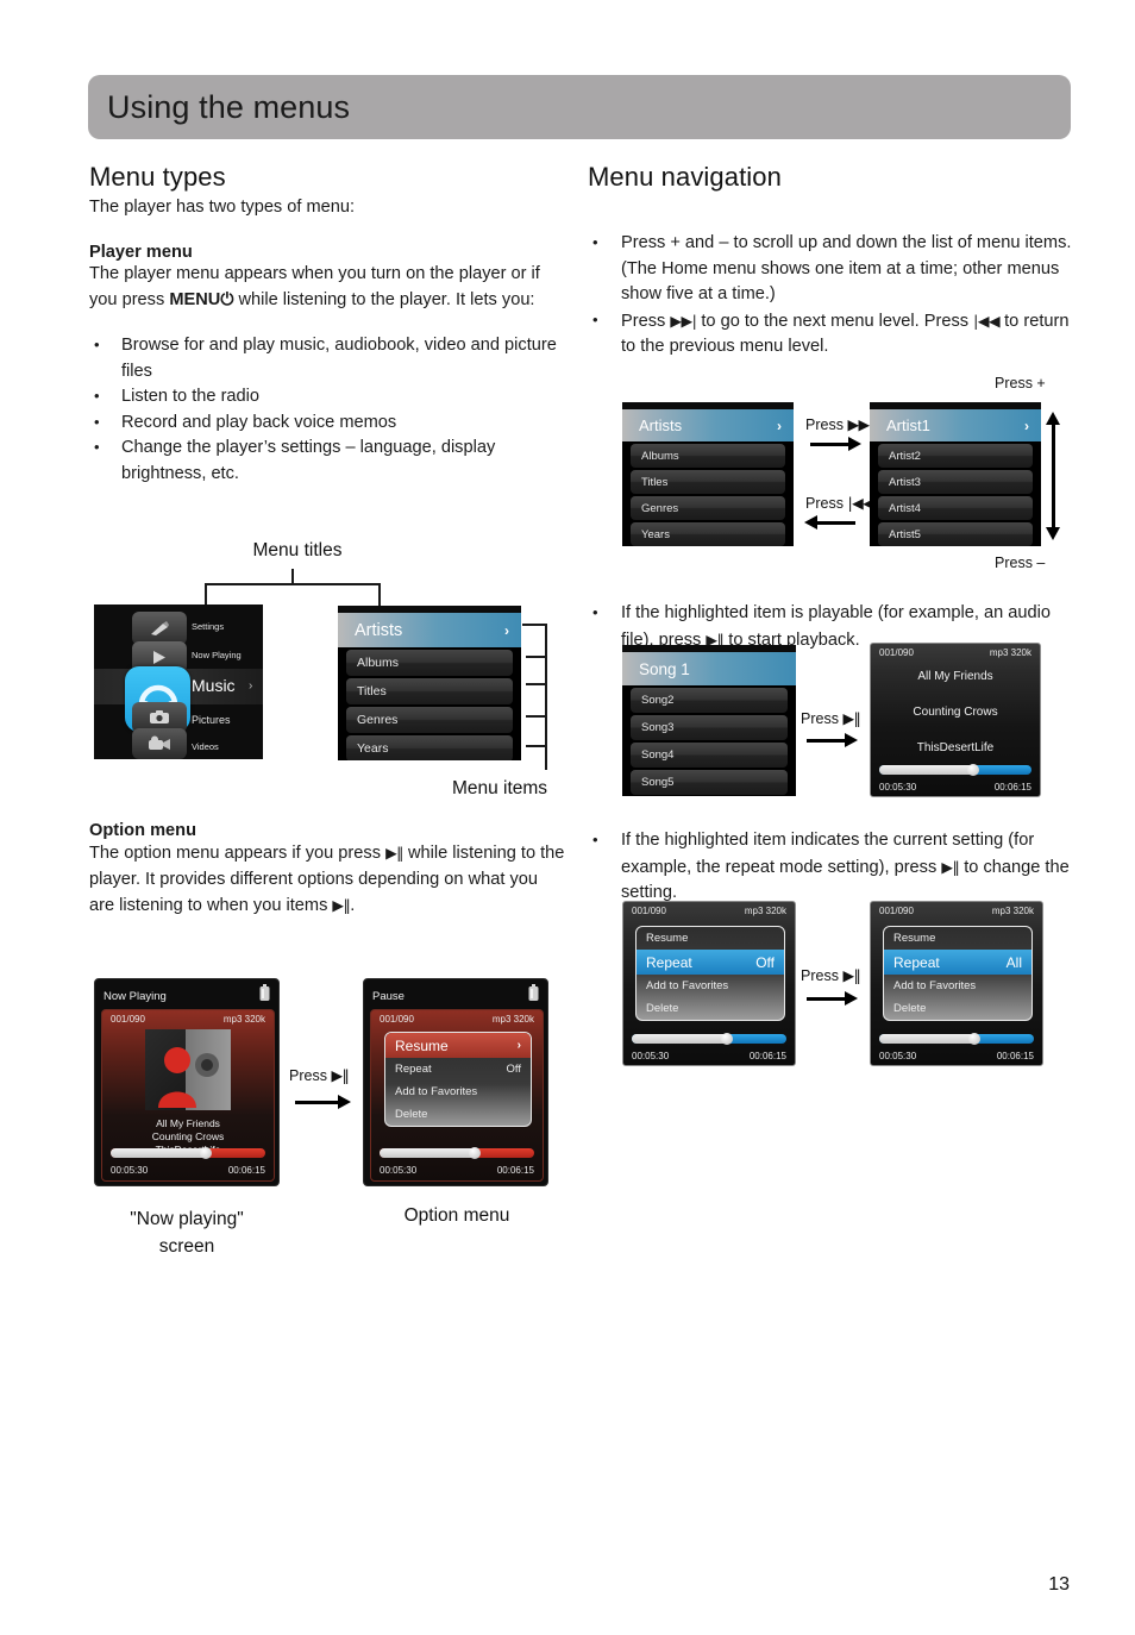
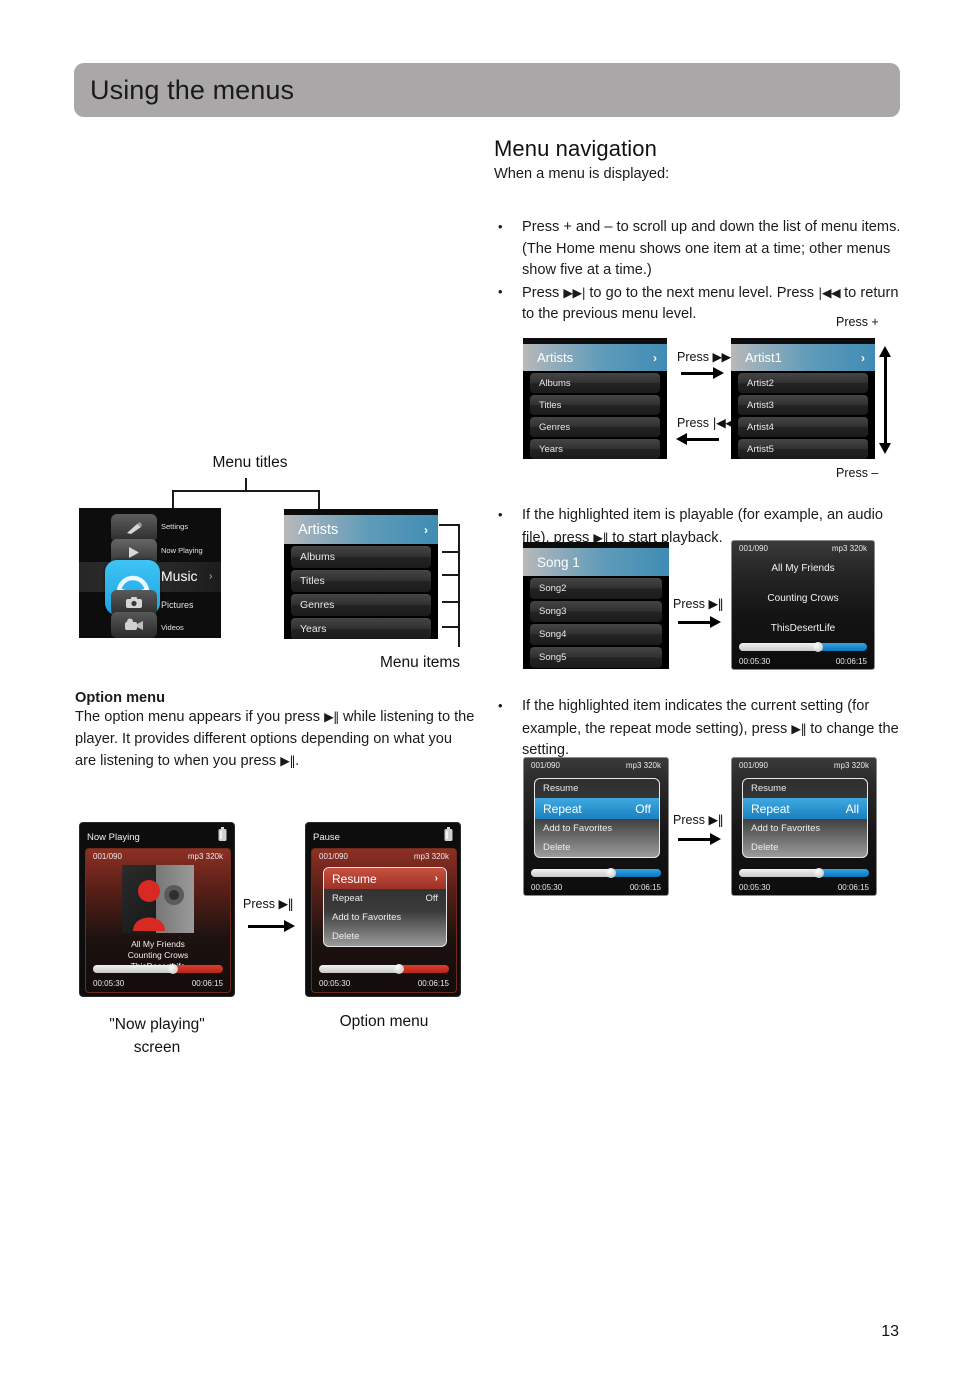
  Using the menus
- Menu types
- The player has two types of menu:
- Player menu
- The player menu appears when you turn on the player or if you press MENU⏻ while listening to the player. It lets you:
- Browse for and play music, audiobook, video and picture files
- Listen to the radio
- Record and play back voice memos
- Change the player’s settings – language, display brightness, etc.
  Menu titles
  Settings
  Now Playing
  Music
  ›
  Pictures
  Videos
  Artists
  ›
  Albums
  Titles
  Genres
  Years
  Menu items
  Option menu
- The option menu appears if you press ▶‖ while listening to the player. It provides different options depending on what you are listening to when you items ▶‖.
+ The option menu appears if you press ▶‖ while listening to the player. It provides different options depending on what you are listening to when you press ▶‖.
  Now Playing
  001/090
  mp3 320k
  All My Friends
  Counting Crows
  00:05:30
  00:06:15
  Press ▶‖
  Pause
  001/090
  mp3 320k
  Resume
  ›
  Repeat
  Off
  Add to Favorites
  Delete
  00:05:30
  00:06:15
  "Now playing"
  screen
  Option menu
  Menu navigation
+ When a menu is displayed:
  Press + and – to scroll up and down the list of menu items. (The Home menu shows one item at a time; other menus show five at a time.)
  Press ▶▶| to go to the next menu level. Press |◀◀ to return to the previous menu level.
  Press +
  Press –
  Artists
  ›
  Albums
  Titles
  Genres
  Years
  Press ▶▶
  Press |◀◀
  Artist1
  ›
  Artist2
  Artist3
  Artist4
  Artist5
  If the highlighted item is playable (for example, an audio file), press ▶‖ to start playback.
  Song 1
  Song2
  Song3
  Song4
  Song5
  Press ▶‖
  001/090
  mp3 320k
  All My Friends
  Counting Crows
  ThisDesertLife
  00:05:30
  00:06:15
  If the highlighted item indicates the current setting (for example, the repeat mode setting), press ▶‖ to change the setting.
  001/090
  mp3 320k
  Resume
  Repeat
  Off
  Add to Favorites
  Delete
  00:05:30
  00:06:15
  Press ▶‖
  001/090
  mp3 320k
  Resume
  Repeat
  All
  Add to Favorites
  Delete
  00:05:30
  00:06:15
  13
